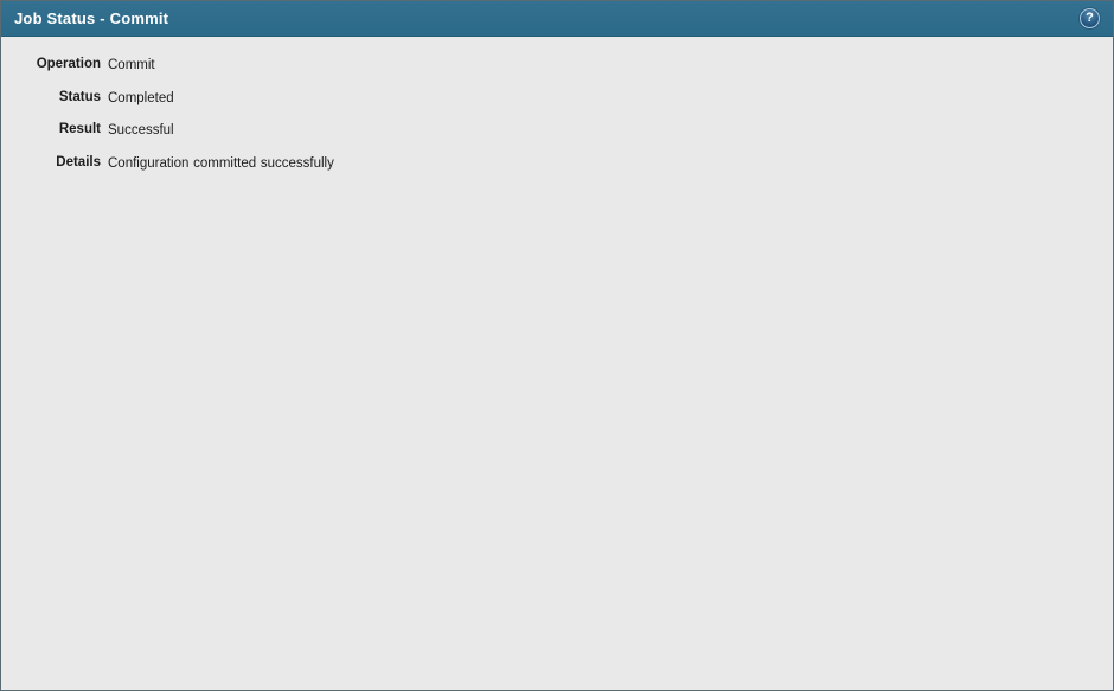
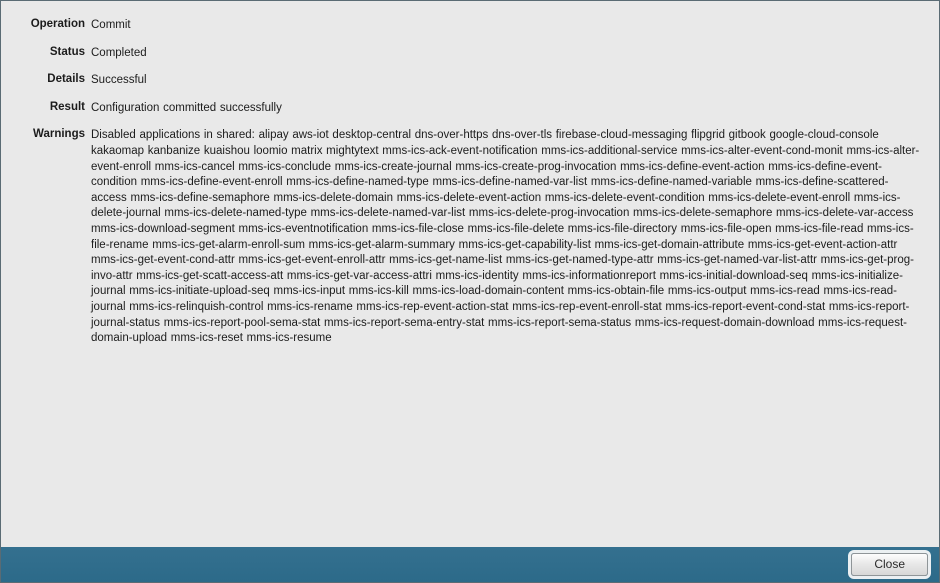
- Job Status - Commit
- ?
  Operation
  Commit
  Status
  Completed
- Result
+ Details
  Successful
- Details
+ Result
  Configuration committed successfully
+ Warnings
+ Disabled applications in shared: alipay aws-iot desktop-central dns-over-https dns-over-tls firebase-cloud-messaging flipgrid gitbook google-cloud-console kakaomap kanbanize kuaishou loomio matrix mightytext mms-ics-ack-event-notification mms-ics-additional-service mms-ics-alter-event-cond-monit mms-ics-alter-event-enroll mms-ics-cancel mms-ics-conclude mms-ics-create-journal mms-ics-create-prog-invocation mms-ics-define-event-action mms-ics-define-event-condition mms-ics-define-event-enroll mms-ics-define-named-type mms-ics-define-named-var-list mms-ics-define-named-variable mms-ics-define-scattered-access mms-ics-define-semaphore mms-ics-delete-domain mms-ics-delete-event-action mms-ics-delete-event-condition mms-ics-delete-event-enroll mms-ics-delete-journal mms-ics-delete-named-type mms-ics-delete-named-var-list mms-ics-delete-prog-invocation mms-ics-delete-semaphore mms-ics-delete-var-access mms-ics-download-segment mms-ics-eventnotification mms-ics-file-close mms-ics-file-delete mms-ics-file-directory mms-ics-file-open mms-ics-file-read mms-ics-file-rename mms-ics-get-alarm-enroll-sum mms-ics-get-alarm-summary mms-ics-get-capability-list mms-ics-get-domain-attribute mms-ics-get-event-action-attr mms-ics-get-event-cond-attr mms-ics-get-event-enroll-attr mms-ics-get-name-list mms-ics-get-named-type-attr mms-ics-get-named-var-list-attr mms-ics-get-prog-invo-attr mms-ics-get-scatt-access-att mms-ics-get-var-access-attri mms-ics-identity mms-ics-informationreport mms-ics-initial-download-seq mms-ics-initialize-journal mms-ics-initiate-upload-seq mms-ics-input mms-ics-kill mms-ics-load-domain-content mms-ics-obtain-file mms-ics-output mms-ics-read mms-ics-read-journal mms-ics-relinquish-control mms-ics-rename mms-ics-rep-event-action-stat mms-ics-rep-event-enroll-stat mms-ics-report-event-cond-stat mms-ics-report-journal-status mms-ics-report-pool-sema-stat mms-ics-report-sema-entry-stat mms-ics-report-sema-status mms-ics-request-domain-download mms-ics-request-domain-upload mms-ics-reset mms-ics-resume
+ Close
